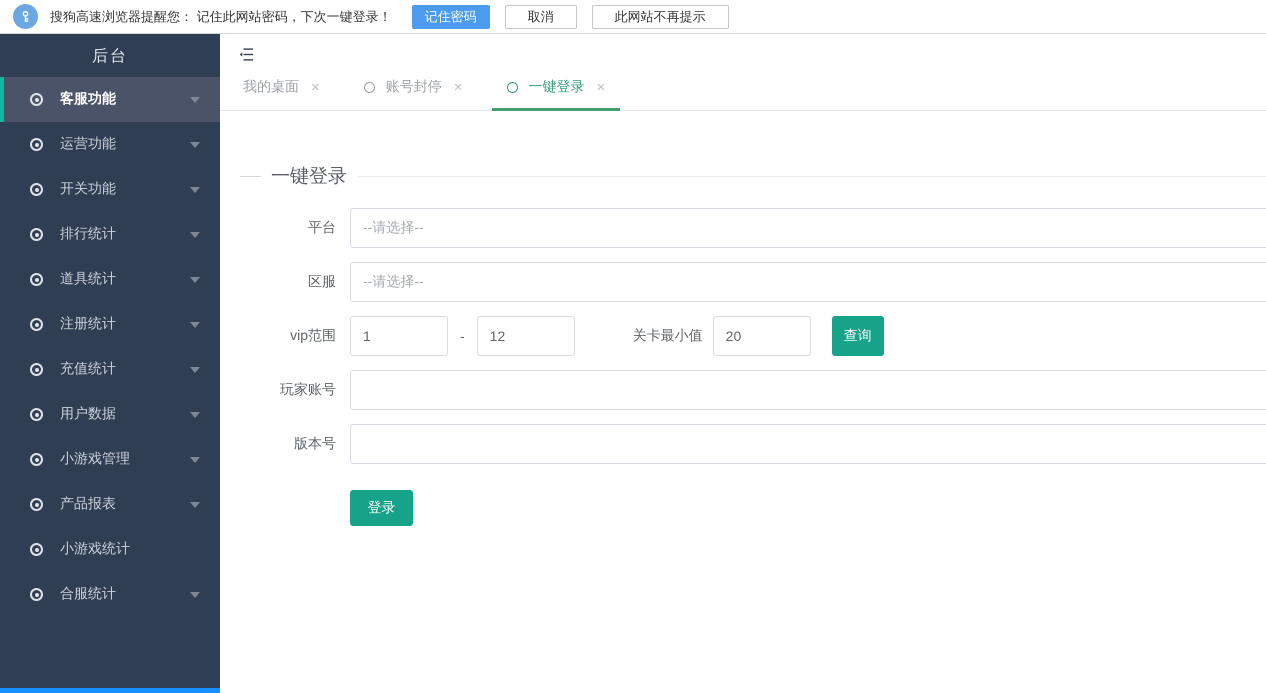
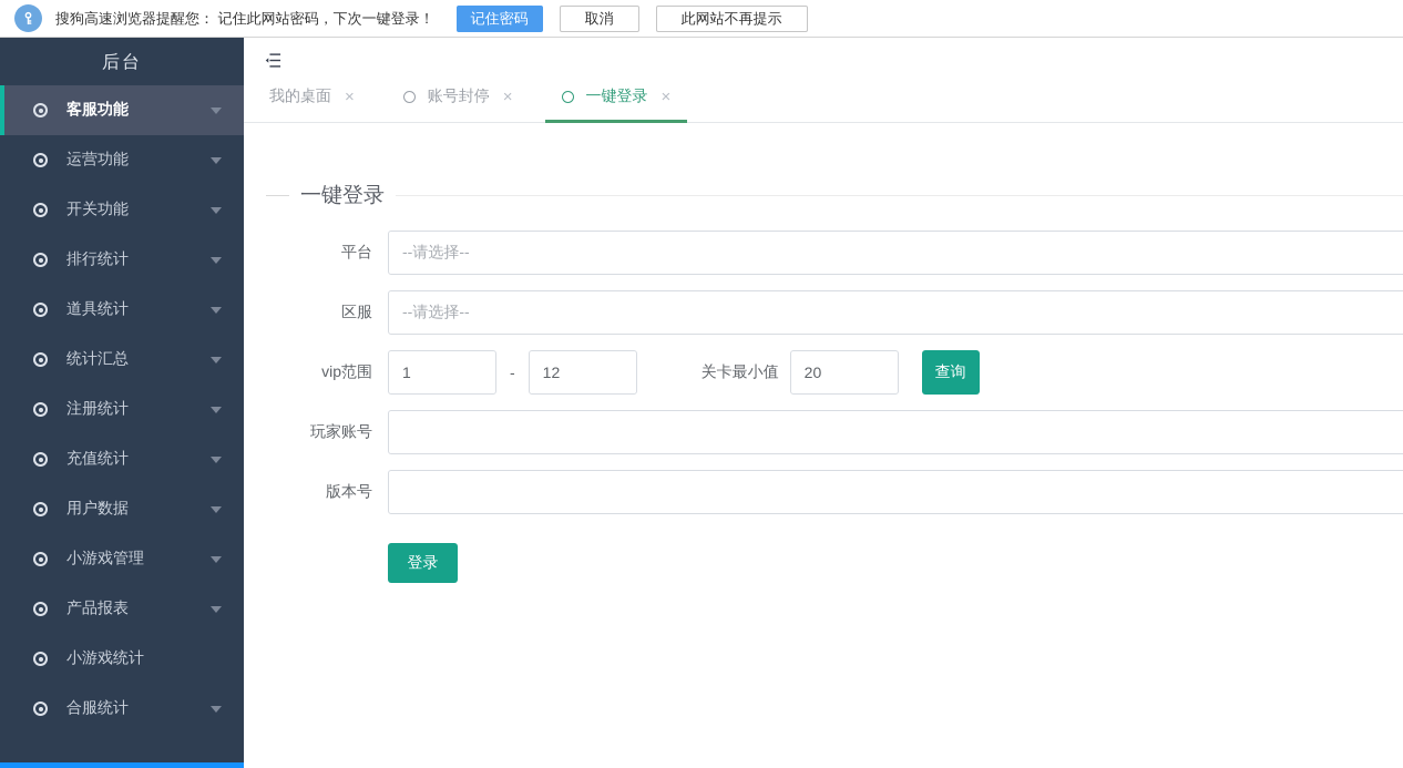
  搜狗高速浏览器提醒您： 记住此网站密码，下次一键登录！
  记住密码
  取消
  此网站不再提示
  后台
  客服功能
  运营功能
  开关功能
  排行统计
  道具统计
+ 统计汇总
  注册统计
  充值统计
  用户数据
  小游戏管理
  产品报表
  小游戏统计
  合服统计
  我的桌面
  ×
  账号封停
  ×
  一键登录
  ×
  一键登录
  平台
  --请选择--
  区服
  --请选择--
  vip范围
  1
  -
  12
  关卡最小值
  20
  查询
  玩家账号
  版本号
  登录
